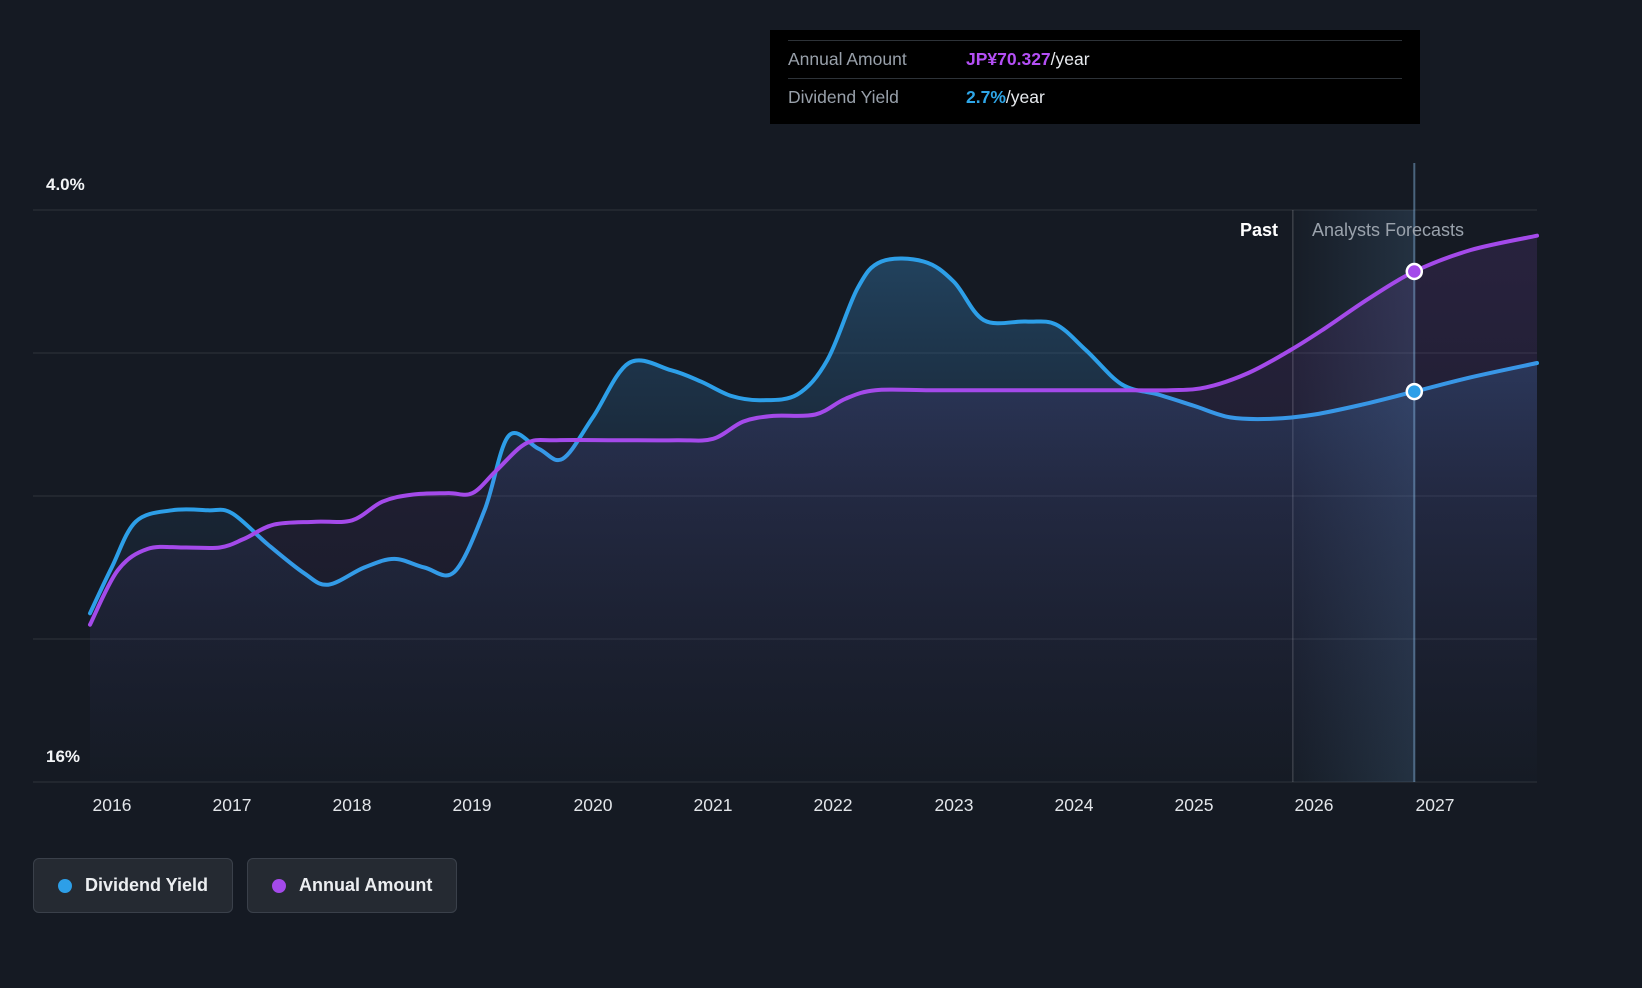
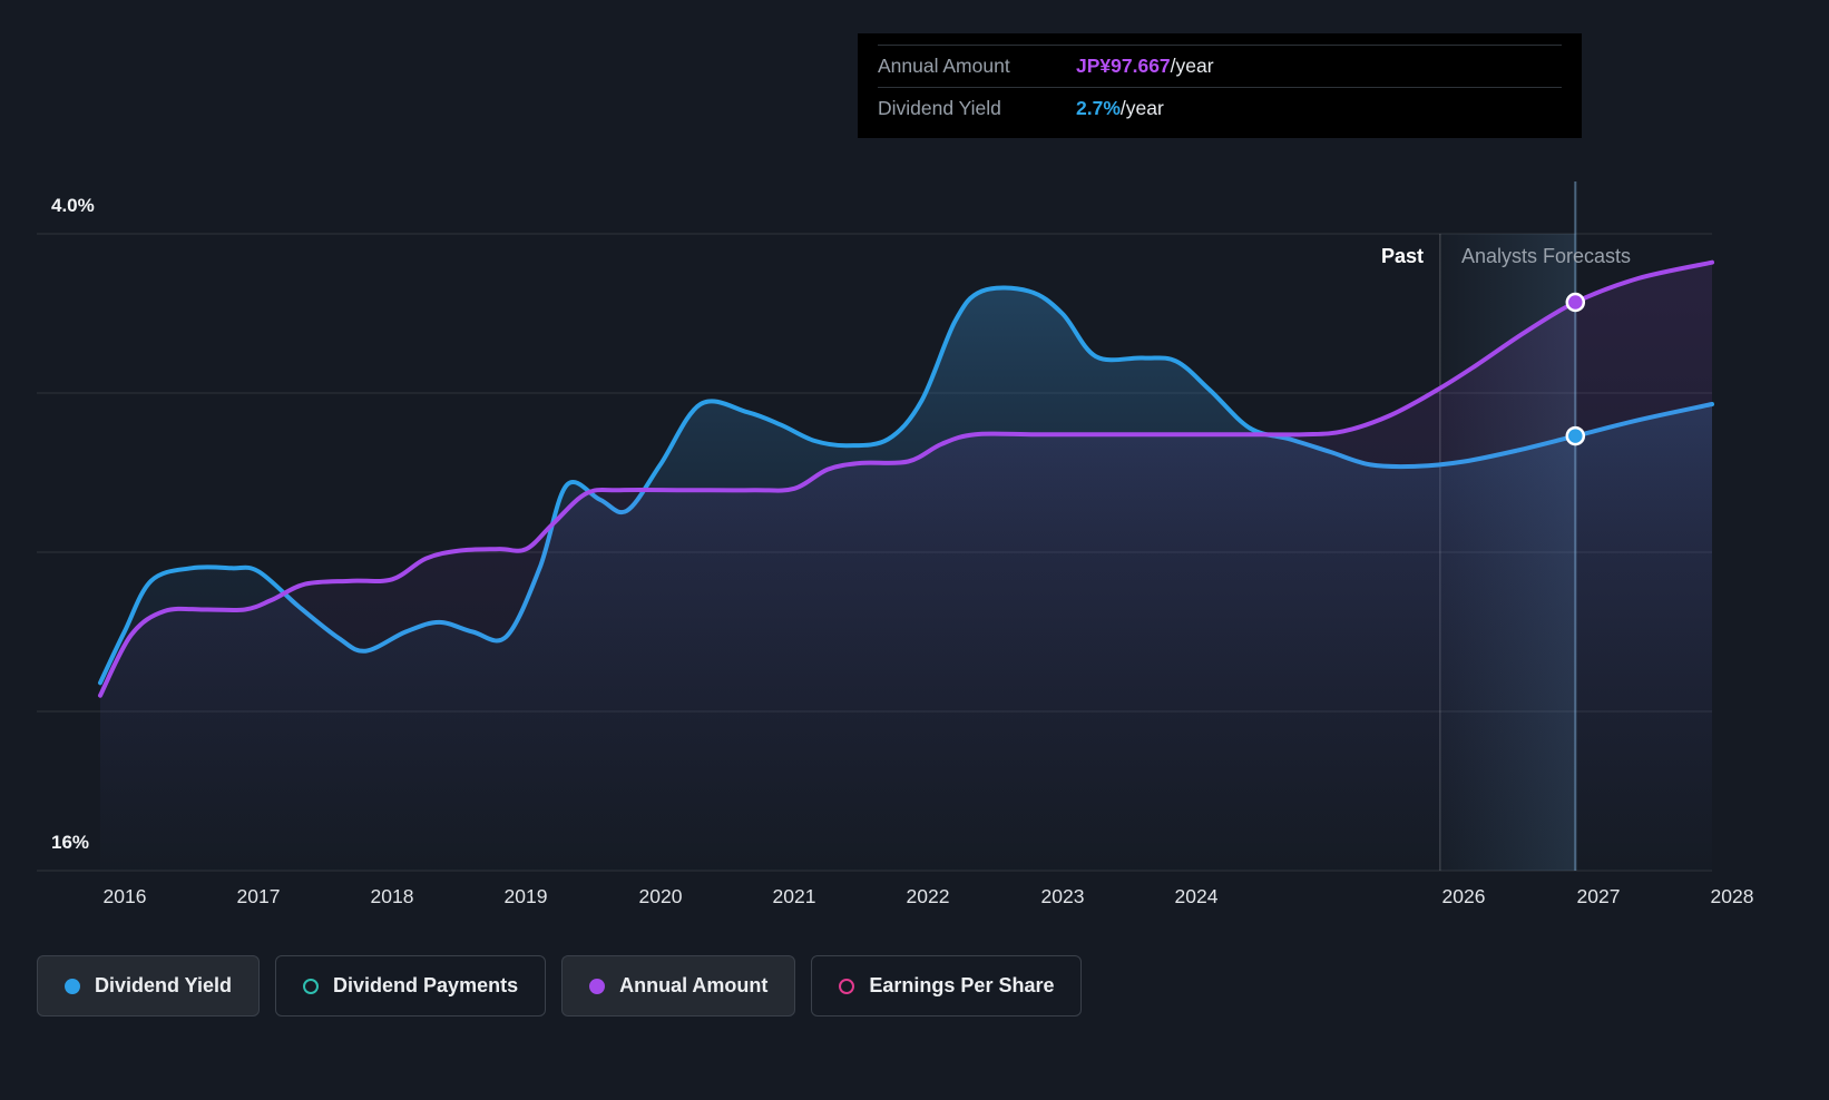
  4.0%
  16%
  Past
  Analysts Forecasts
  2016
  2017
  2018
  2019
  2020
  2021
  2022
  2023
  2024
- 2025
+ 2028
  2026
  2027
  Annual Amount
- JP¥70.327
+ JP¥97.667
  /year
  Dividend Yield
  2.7%
  /year
  Dividend Yield
+ Dividend Payments
  Annual Amount
+ Earnings Per Share
